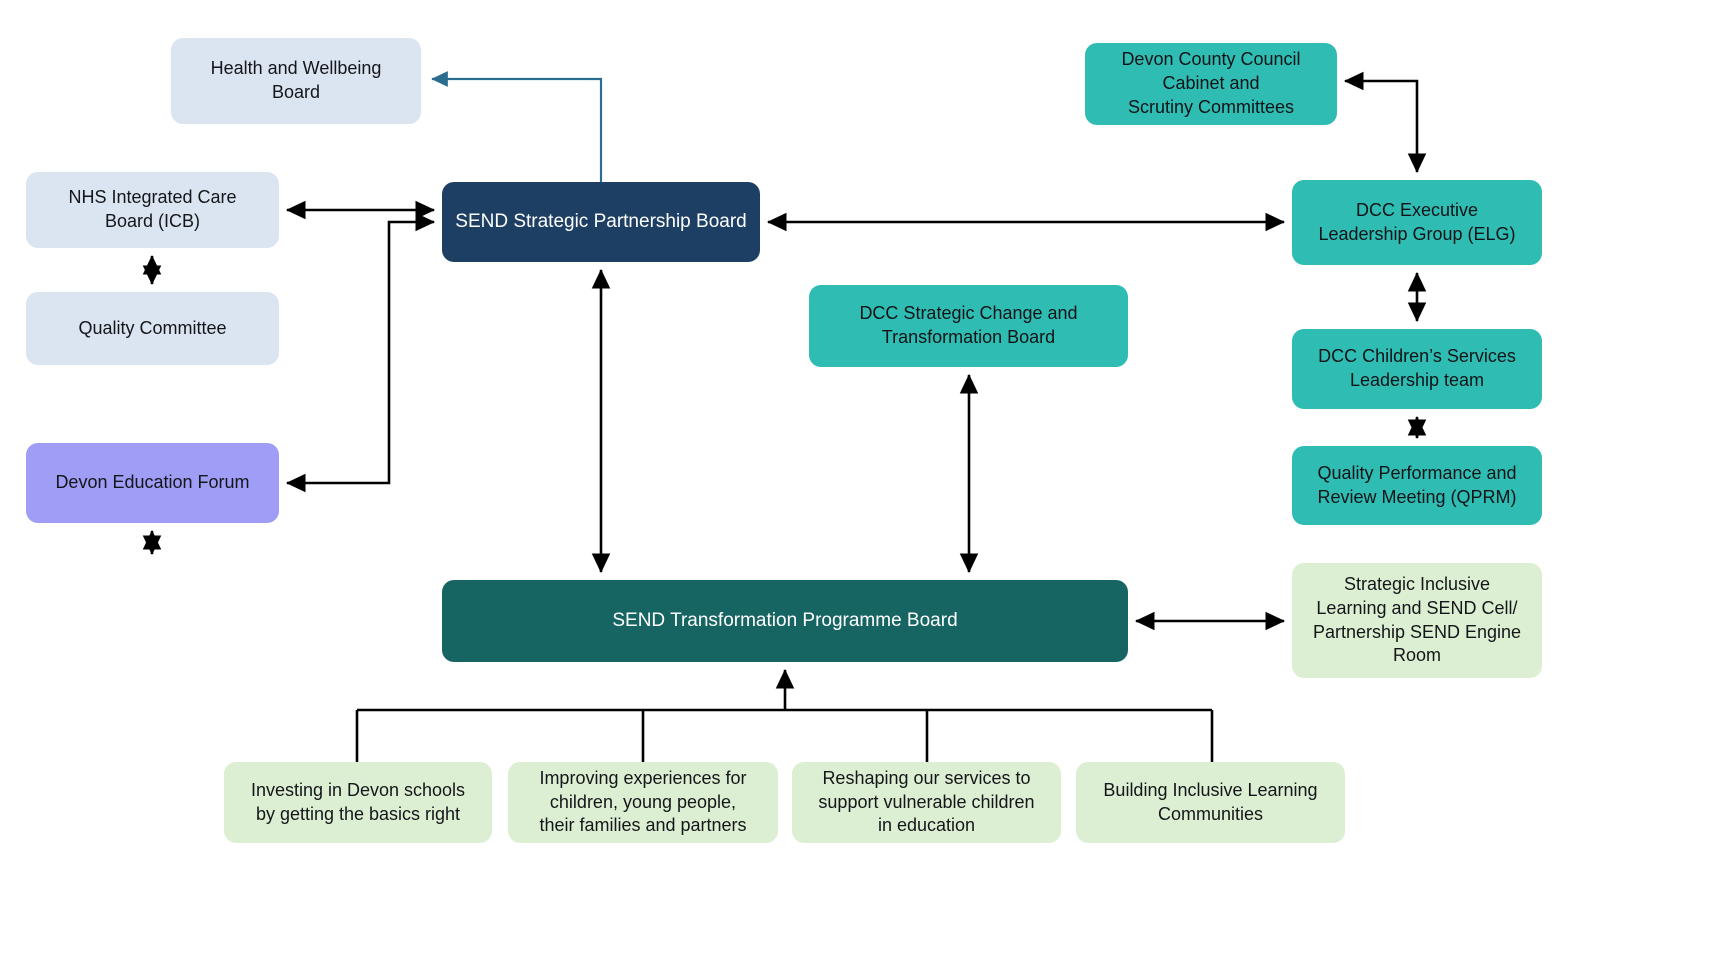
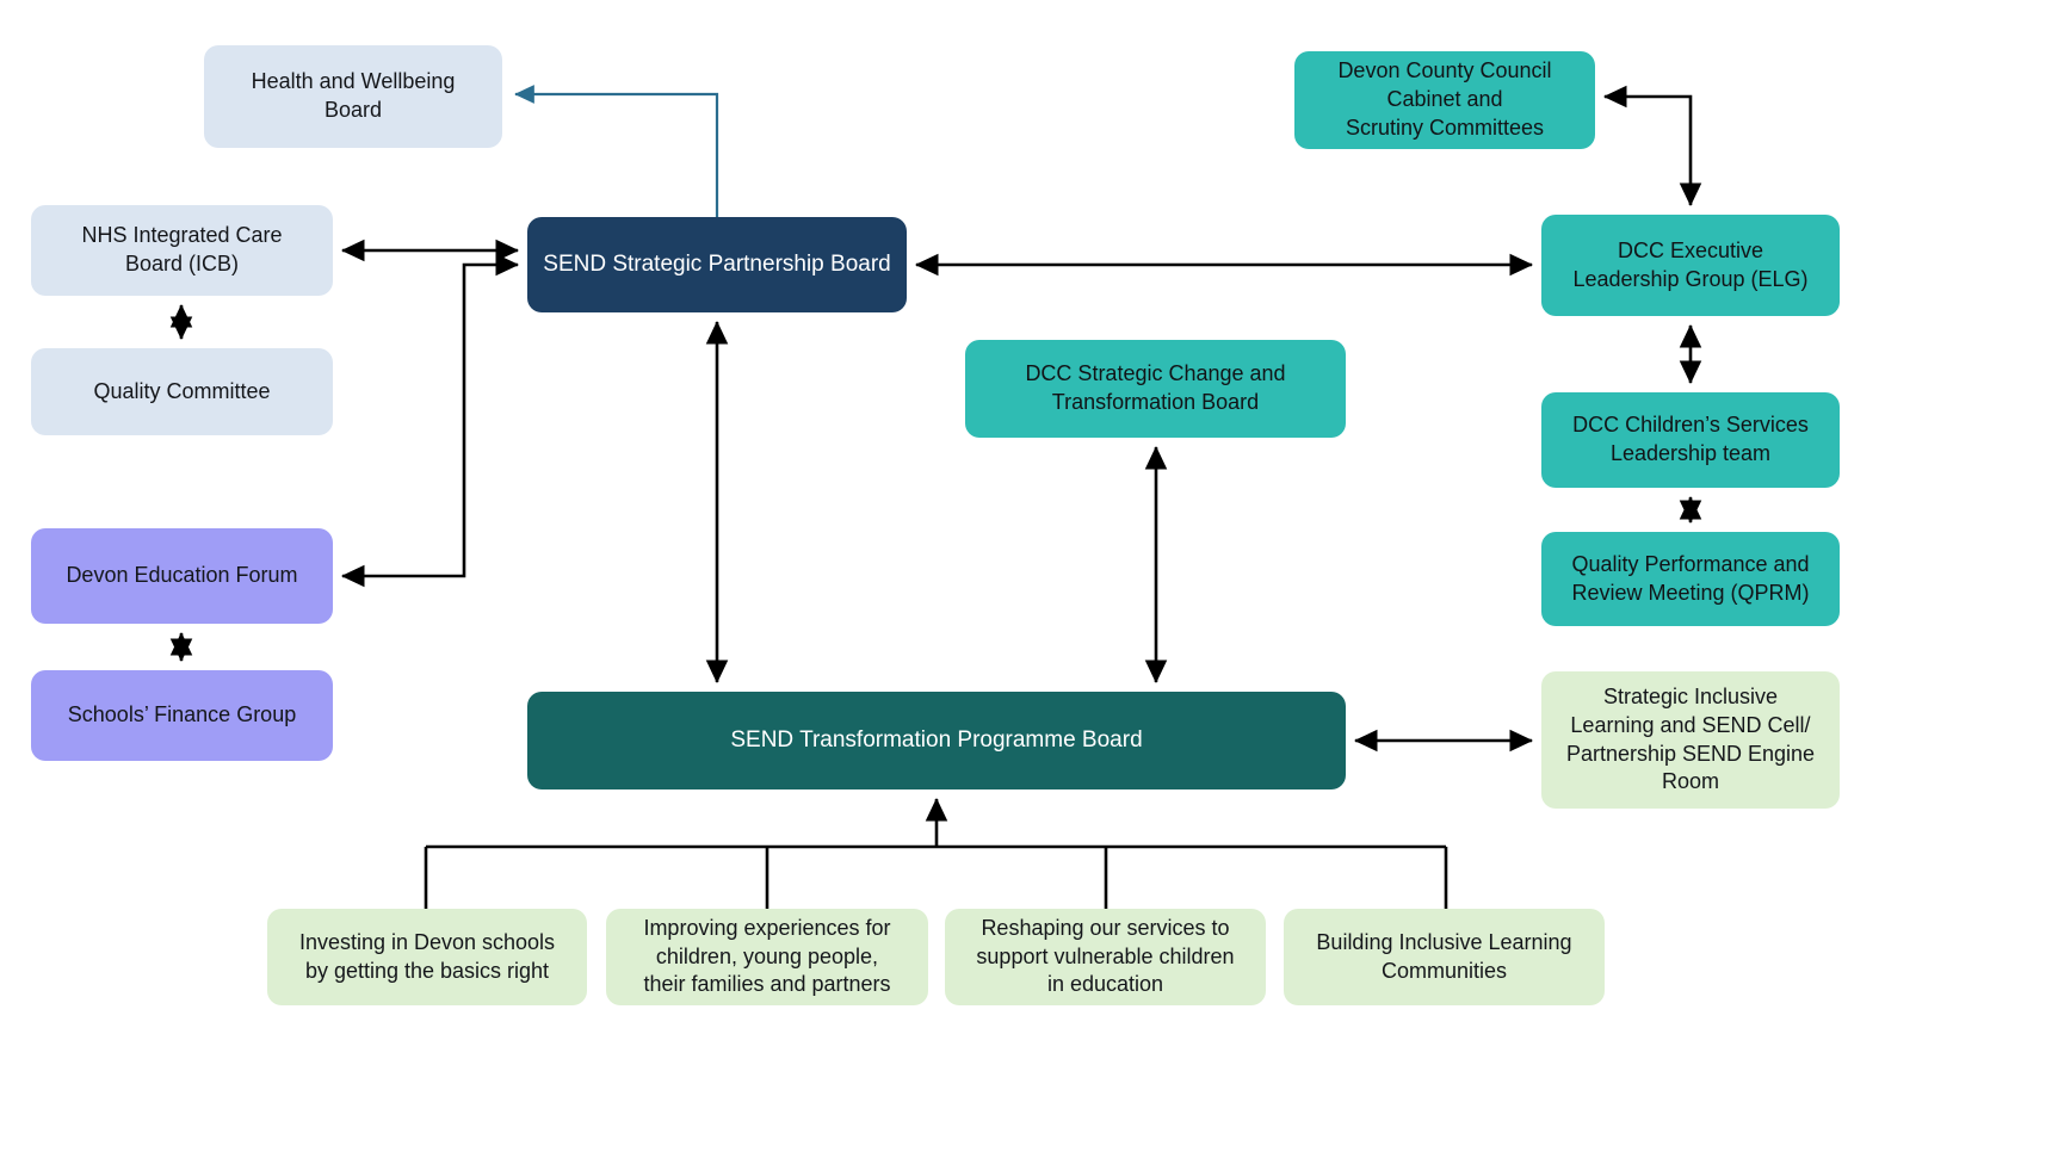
  Health and Wellbeing
  Board
  NHS Integrated Care
  Board (ICB)
  Quality Committee
  Devon Education Forum
+ Schools’ Finance Group
  SEND Strategic Partnership Board
  DCC Strategic Change and
  Transformation Board
  SEND Transformation Programme Board
  Devon County Council
  Cabinet and
  Scrutiny Committees
  DCC Executive
  Leadership Group (ELG)
  DCC Children’s Services
  Leadership team
  Quality Performance and
  Review Meeting (QPRM)
  Strategic Inclusive
  Learning and SEND Cell/
  Partnership SEND Engine
  Room
  Investing in Devon schools
  by getting the basics right
  Improving experiences for
  children, young people,
  their families and partners
  Reshaping our services to
  support vulnerable children
  in education
  Building Inclusive Learning
  Communities
